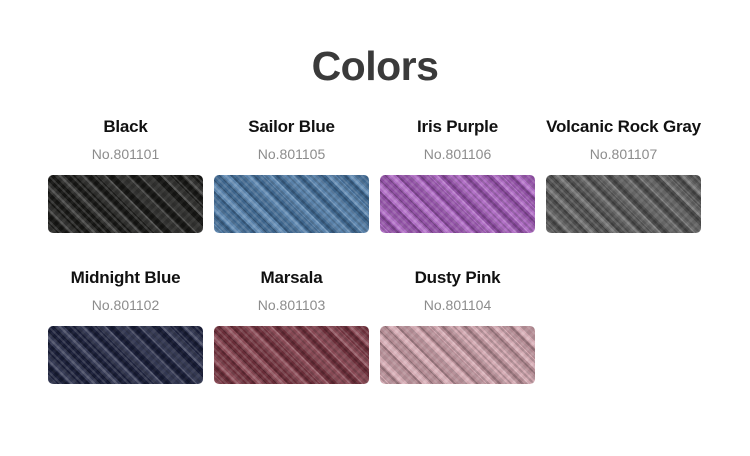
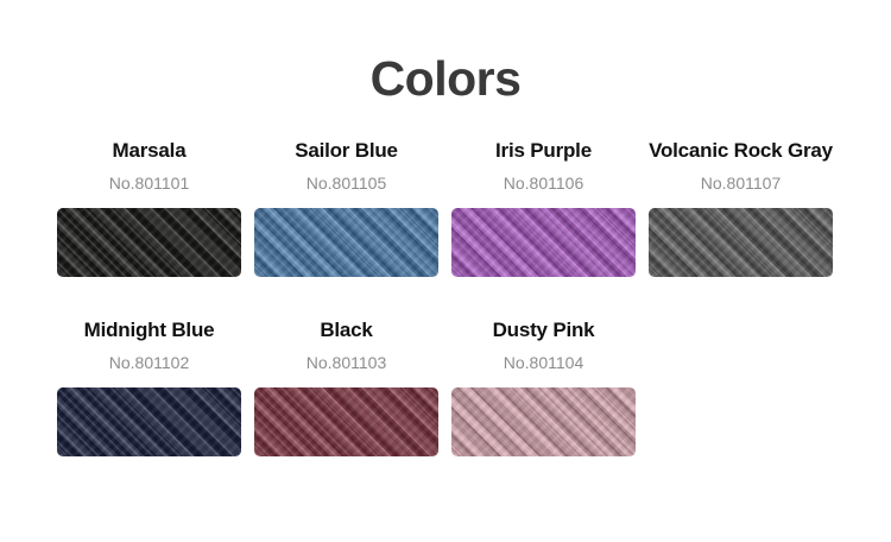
  Colors
- Black
+ Marsala
  No.801101
  Sailor Blue
  No.801105
  Iris Purple
  No.801106
  Volcanic Rock Gray
  No.801107
  Midnight Blue
  No.801102
- Marsala
+ Black
  No.801103
  Dusty Pink
  No.801104
